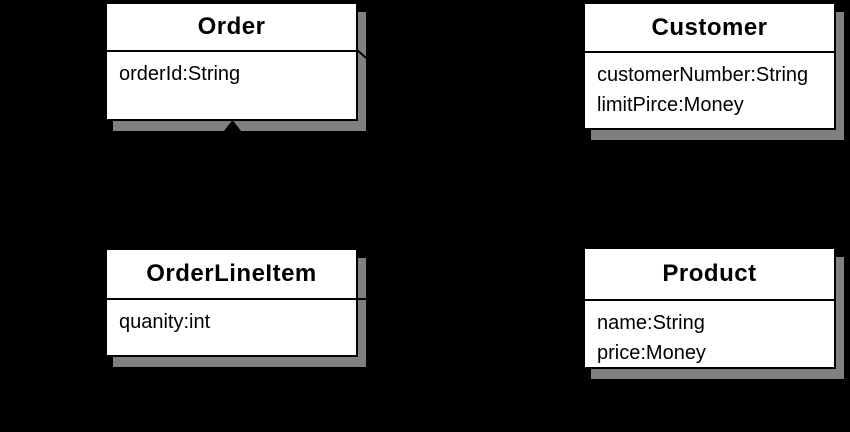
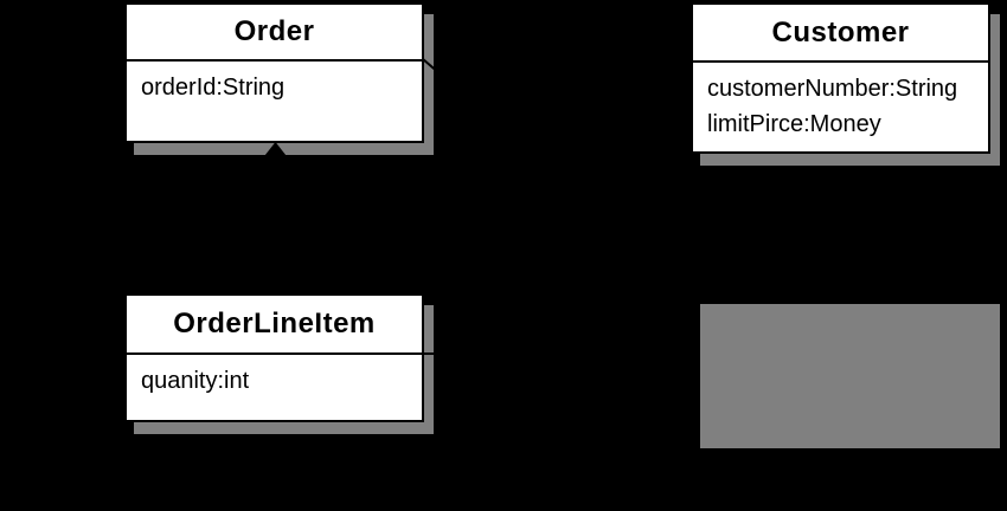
  Order
  orderId:String
  Customer
  customerNumber:String
  limitPirce:Money
  OrderLineItem
  quanity:int
- Product
- name:String
- price:Money
